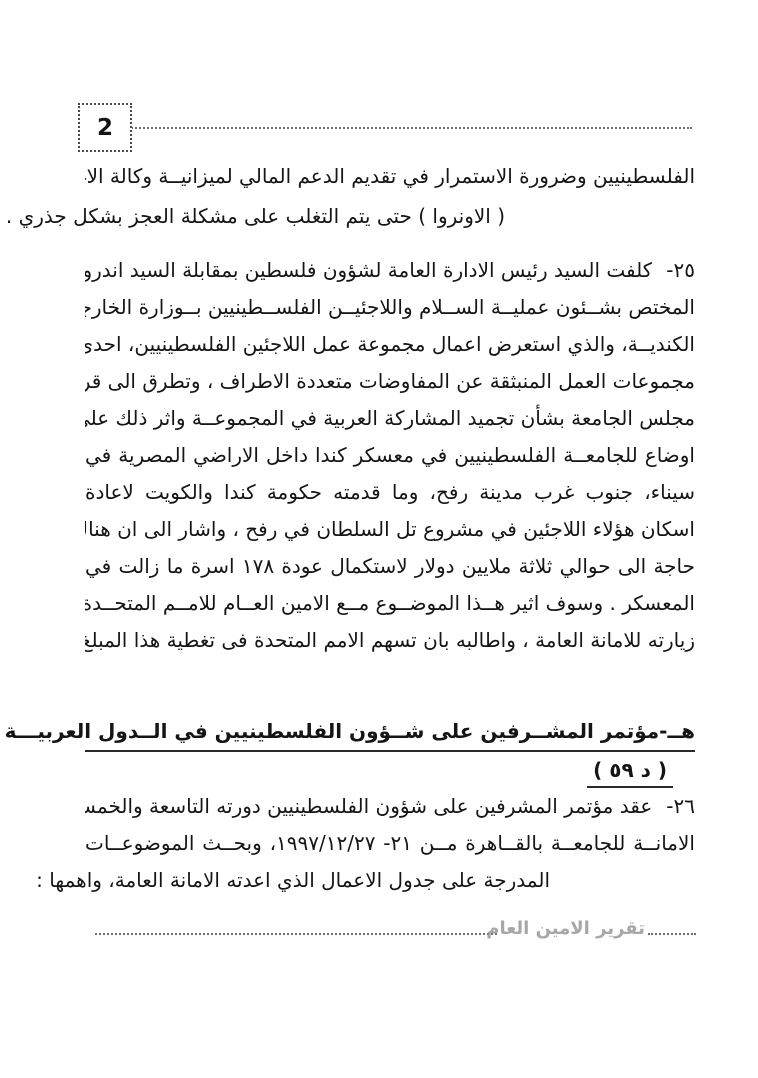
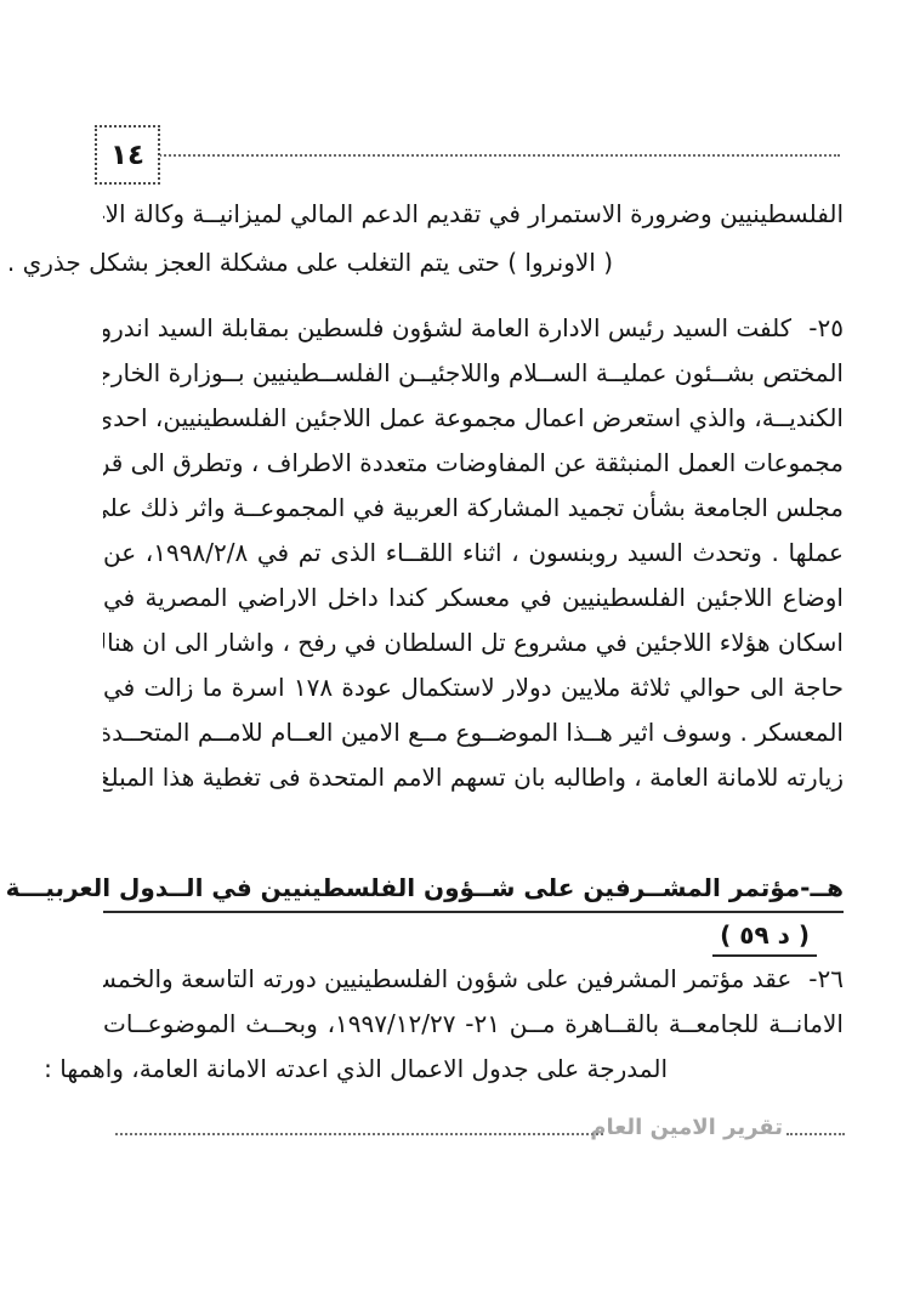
- 2
+ ١٤
  الفلسطينيين وضرورة الاستمرار في تقديم الدعم المالي لميزانيــة وكالة الا
  ( الاونروا ) حتى يتم التغلب على مشكلة العجز بشكل جذري .
  ٢٥-
  كلفت السيد رئيس الادارة العامة لشؤون فلسطين بمقابلة السيد اندرو
  المختص بشــئون عمليــة الســلام واللاجئيــن الفلســطينيين بــوزارة الخارج
  الكنديــة، والذي استعرض اعمال مجموعة عمل اللاجئين الفلسطينيين، احدى
  مجموعات العمل المنبثقة عن المفاوضات متعددة الاطراف ، وتطرق الى قر
  مجلس الجامعة بشأن تجميد المشاركة العربية في المجموعــة واثر ذلك عل
+ عملها . وتحدث السيد روبنسون ، اثناء اللقــاء الذى تم في ١٩٩٨/٢/٨، عن
- اوضاع للجامعــة الفلسطينيين في معسكر كندا داخل الاراضي المصرية في
+ اوضاع اللاجئين الفلسطينيين في معسكر كندا داخل الاراضي المصرية في
- سيناء، جنوب غرب مدينة رفح، وما قدمته حكومة كندا والكويت لاعادة
  اسكان هؤلاء اللاجئين في مشروع تل السلطان في رفح ، واشار الى ان هنا
  حاجة الى حوالي ثلاثة ملايين دولار لاستكمال عودة ١٧٨ اسرة ما زالت في
  المعسكر . وسوف اثير هــذا الموضــوع مــع الامين العــام للامــم المتحــدة
  زيارته للامانة العامة ، واطالبه بان تسهم الامم المتحدة فى تغطية هذا المبلغ
  هــ-مؤتمر المشــرفين على شــؤون الفلسطينيين في الــدول العربيـــة
  ( د ٥٩ )
  ٢٦-
  عقد مؤتمر المشرفين على شؤون الفلسطينيين دورته التاسعة والخمس
  الامانــة للجامعــة بالقــاهرة مــن ٢١- ١٩٩٧/١٢/٢٧، وبحــث الموضوعــات
  المدرجة على جدول الاعمال الذي اعدته الامانة العامة، واهمها :
  تقرير الامين العام
